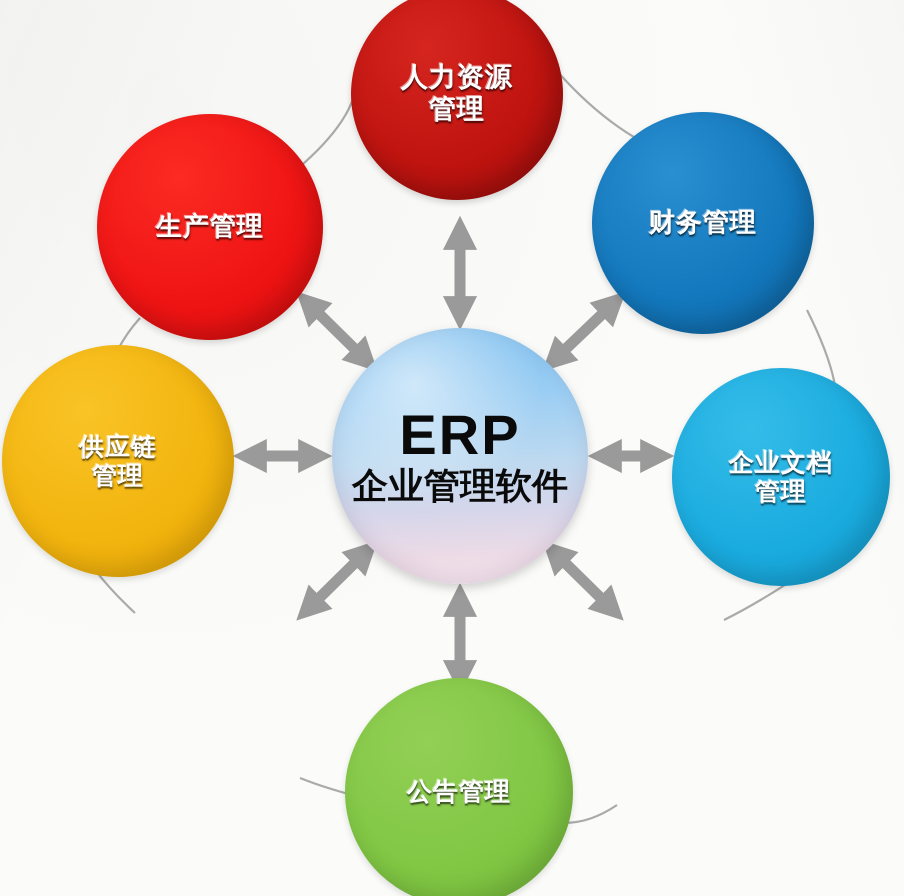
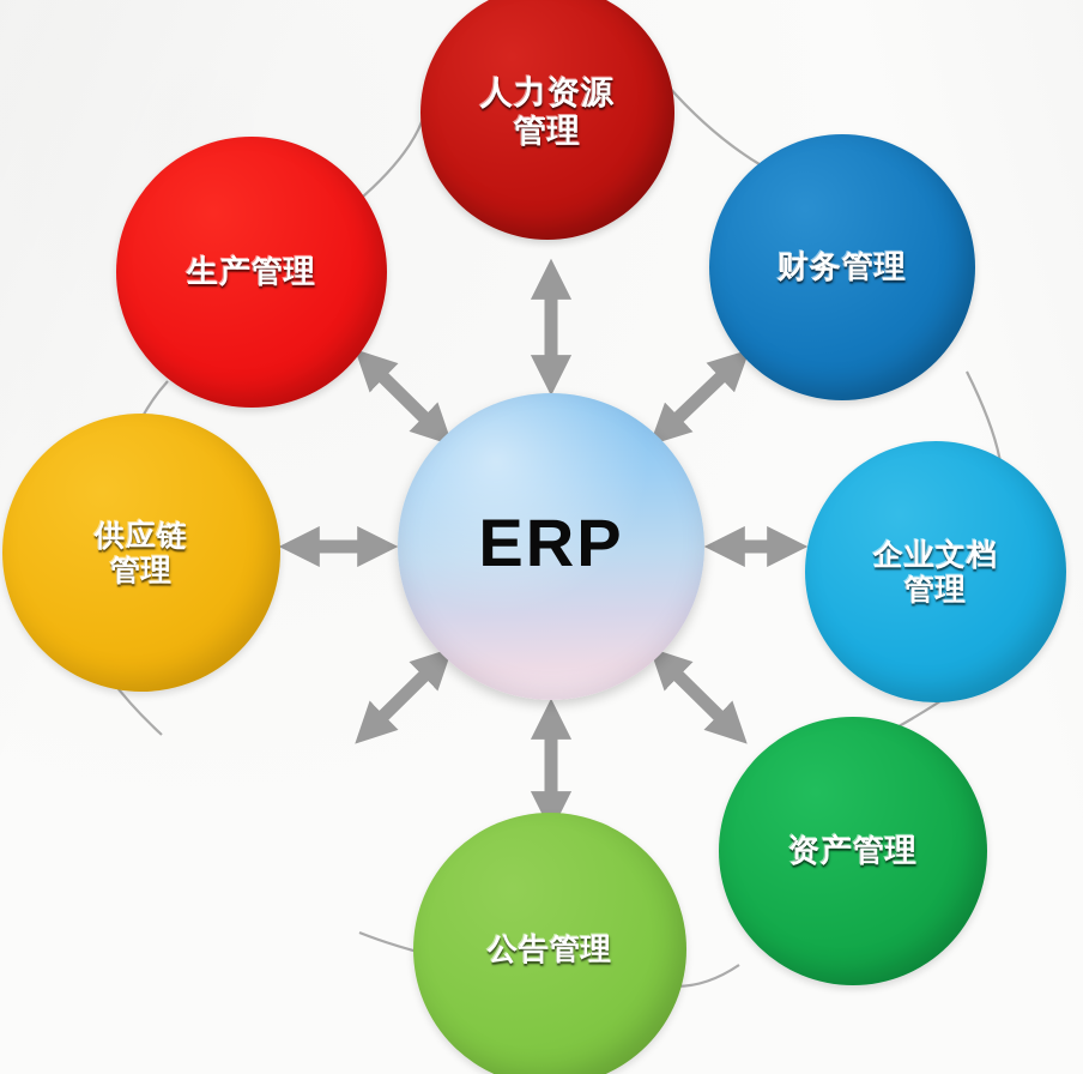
  人力资源
  管理
  财务管理
  企业文档
  管理
+ 资产管理
  公告管理
  供应链
  管理
  生产管理
  ERP
- 企业管理软件
